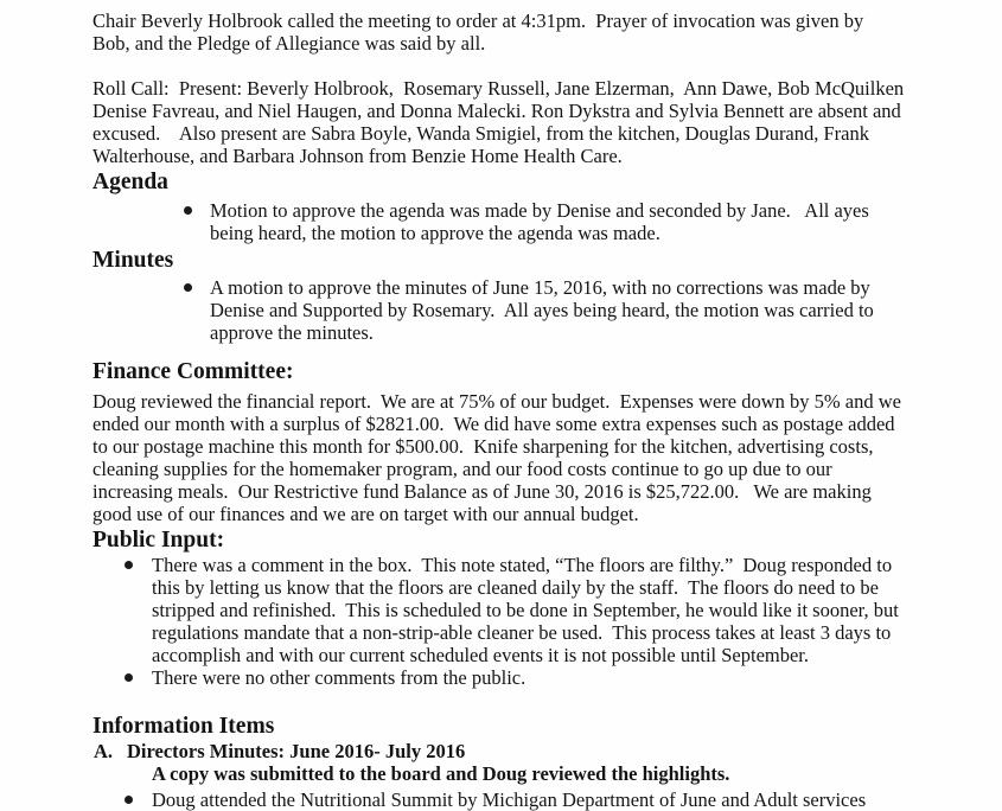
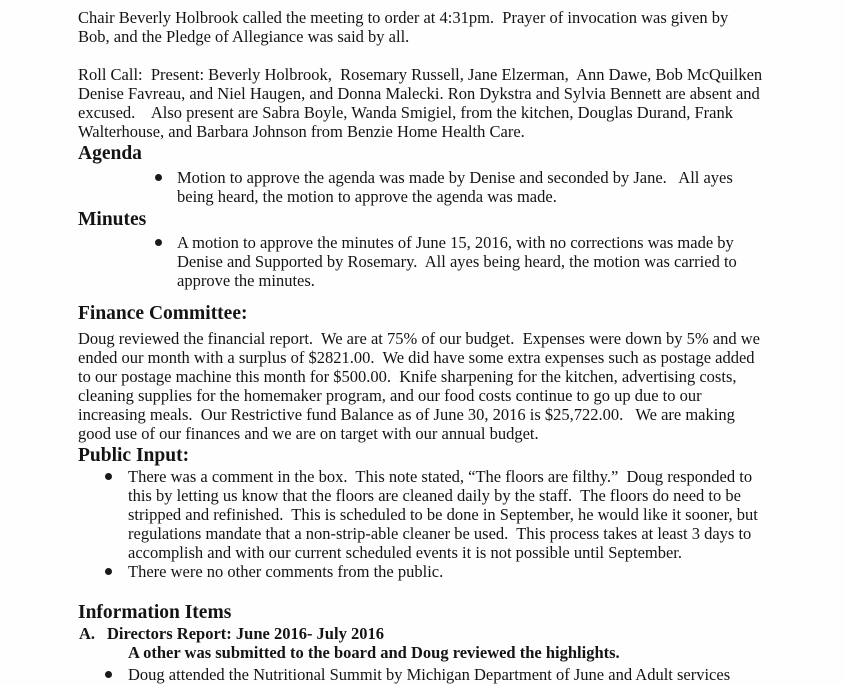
  Chair Beverly Holbrook called the meeting to order at 4:31pm. Prayer of invocation was given by
  Bob, and the Pledge of Allegiance was said by all.
  Roll Call: Present: Beverly Holbrook, Rosemary Russell, Jane Elzerman, Ann Dawe, Bob McQuilken
  Denise Favreau, and Niel Haugen, and Donna Malecki. Ron Dykstra and Sylvia Bennett are absent and
  excused. Also present are Sabra Boyle, Wanda Smigiel, from the kitchen, Douglas Durand, Frank
  Walterhouse, and Barbara Johnson from Benzie Home Health Care.
  Agenda
  Motion to approve the agenda was made by Denise and seconded by Jane. All ayes
  being heard, the motion to approve the agenda was made.
  Minutes
  A motion to approve the minutes of June 15, 2016, with no corrections was made by
  Denise and Supported by Rosemary. All ayes being heard, the motion was carried to
  approve the minutes.
  Finance Committee:
  Doug reviewed the financial report. We are at 75% of our budget. Expenses were down by 5% and we
  ended our month with a surplus of $2821.00. We did have some extra expenses such as postage added
  to our postage machine this month for $500.00. Knife sharpening for the kitchen, advertising costs,
  cleaning supplies for the homemaker program, and our food costs continue to go up due to our
  increasing meals. Our Restrictive fund Balance as of June 30, 2016 is $25,722.00. We are making
  good use of our finances and we are on target with our annual budget.
  Public Input:
  There was a comment in the box. This note stated, “The floors are filthy.” Doug responded to
  this by letting us know that the floors are cleaned daily by the staff. The floors do need to be
  stripped and refinished. This is scheduled to be done in September, he would like it sooner, but
  regulations mandate that a non-strip-able cleaner be used. This process takes at least 3 days to
  accomplish and with our current scheduled events it is not possible until September.
  There were no other comments from the public.
  Information Items
  A.
- Directors Minutes: June 2016- July 2016
+ Directors Report: June 2016- July 2016
- A copy was submitted to the board and Doug reviewed the highlights.
+ A other was submitted to the board and Doug reviewed the highlights.
  Doug attended the Nutritional Summit by Michigan Department of June and Adult services
